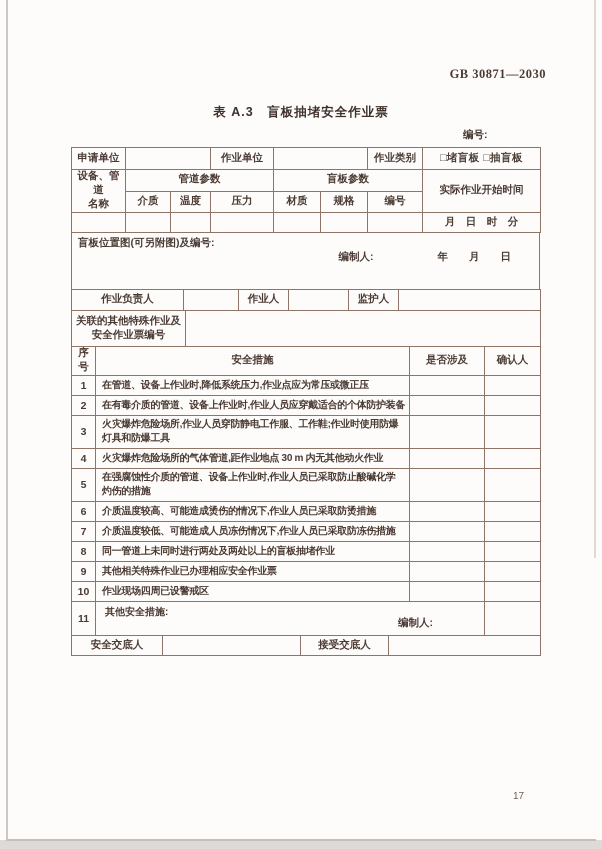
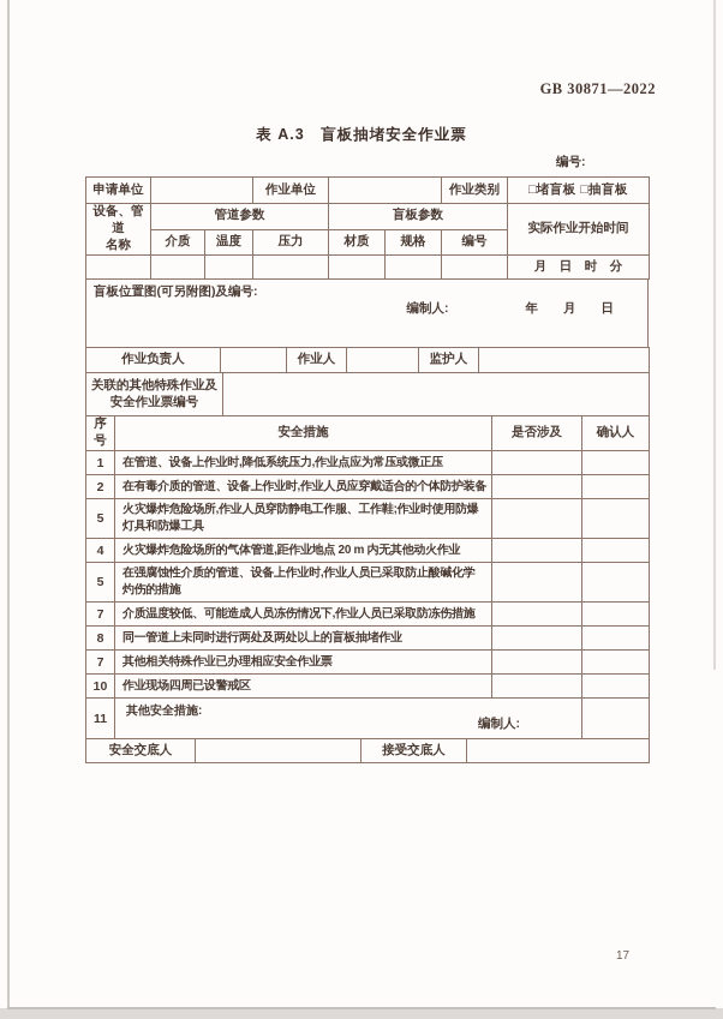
- GB 30871—2030
+ GB 30871—2022
  表 A.3 盲板抽堵安全作业票
  编号:
  申请单位		作业单位		作业类别	□堵盲板 □抽盲板
  设备、管道 名称	管道参数	盲板参数	实际作业开始时间
  介质	温度	压力	材质	规格	编号
  							月 日 时 分
  盲板位置图(可另附图)及编号: 编制人: 年 月 日
  作业负责人		作业人		监护人
  关联的其他特殊作业及 安全作业票编号
  序号	安全措施	是否涉及	确认人
  1	在管道、设备上作业时,降低系统压力,作业点应为常压或微正压
  2	在有毒介质的管道、设备上作业时,作业人员应穿戴适合的个体防护装备
- 3	火灾爆炸危险场所,作业人员穿防静电工作服、工作鞋;作业时使用防爆灯具和防爆工具
+ 5	火灾爆炸危险场所,作业人员穿防静电工作服、工作鞋;作业时使用防爆灯具和防爆工具
- 4	火灾爆炸危险场所的气体管道,距作业地点 30 m 内无其他动火作业
+ 4	火灾爆炸危险场所的气体管道,距作业地点 20 m 内无其他动火作业
  5	在强腐蚀性介质的管道、设备上作业时,作业人员已采取防止酸碱化学灼伤的措施
- 6	介质温度较高、可能造成烫伤的情况下,作业人员已采取防烫措施
  7	介质温度较低、可能造成人员冻伤情况下,作业人员已采取防冻伤措施
  8	同一管道上未同时进行两处及两处以上的盲板抽堵作业
- 9	其他相关特殊作业已办理相应安全作业票
+ 7	其他相关特殊作业已办理相应安全作业票
  10	作业现场四周已设警戒区
  11	其他安全措施: 编制人:
  安全交底人		接受交底人
  17
